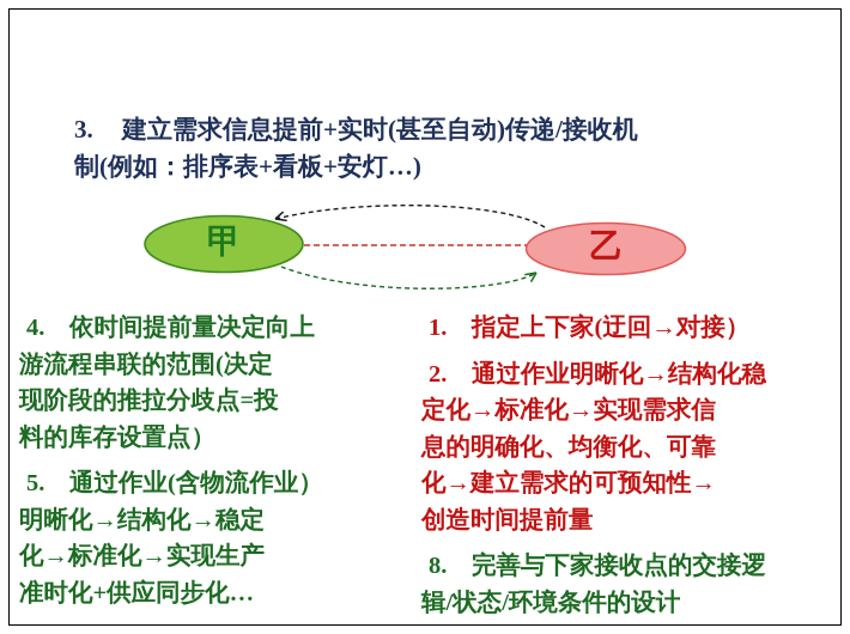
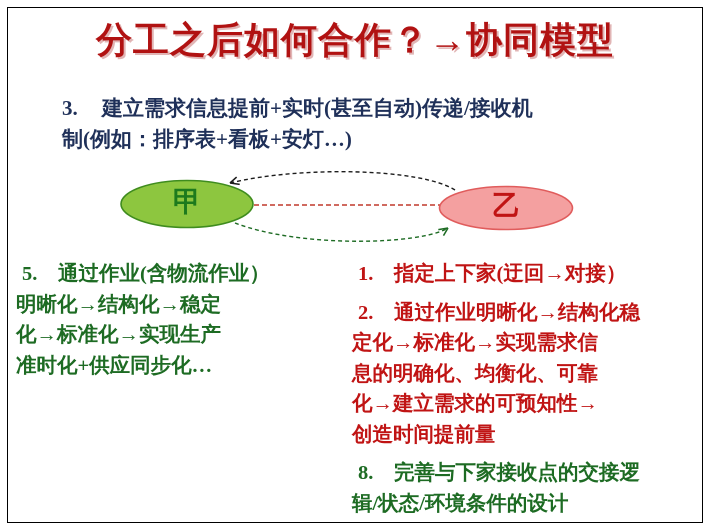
+ 分工之后如何合作？→协同模型
  3.
  建立需求信息提前+实时(甚至自动)传递/接收机
  制(例如：排序表+看板+安灯…)
  甲
  乙
- 4.
- 依时间提前量决定向上
- 游流程串联的范围(决定
- 现阶段的推拉分歧点=投
- 料的库存设置点）
  5.
  通过作业(含物流作业）
  明晰化→结构化→稳定
  化→标准化→实现生产
  准时化+供应同步化…
  1.
  指定上下家(迂回→对接）
  2.
  通过作业明晰化→结构化稳
  定化→标准化→实现需求信
  息的明确化、均衡化、可靠
  化→建立需求的可预知性→
  创造时间提前量
  8.
  完善与下家接收点的交接逻
  辑/状态/环境条件的设计
